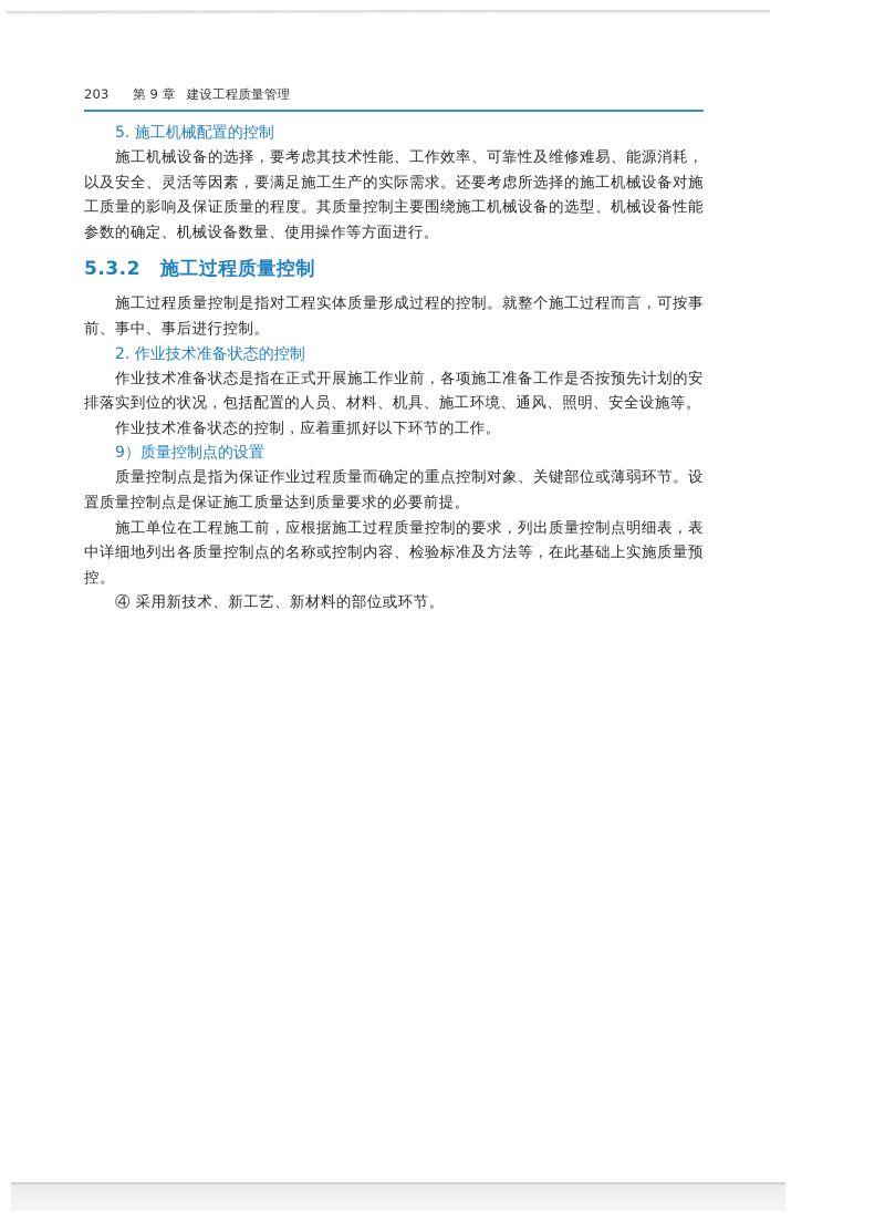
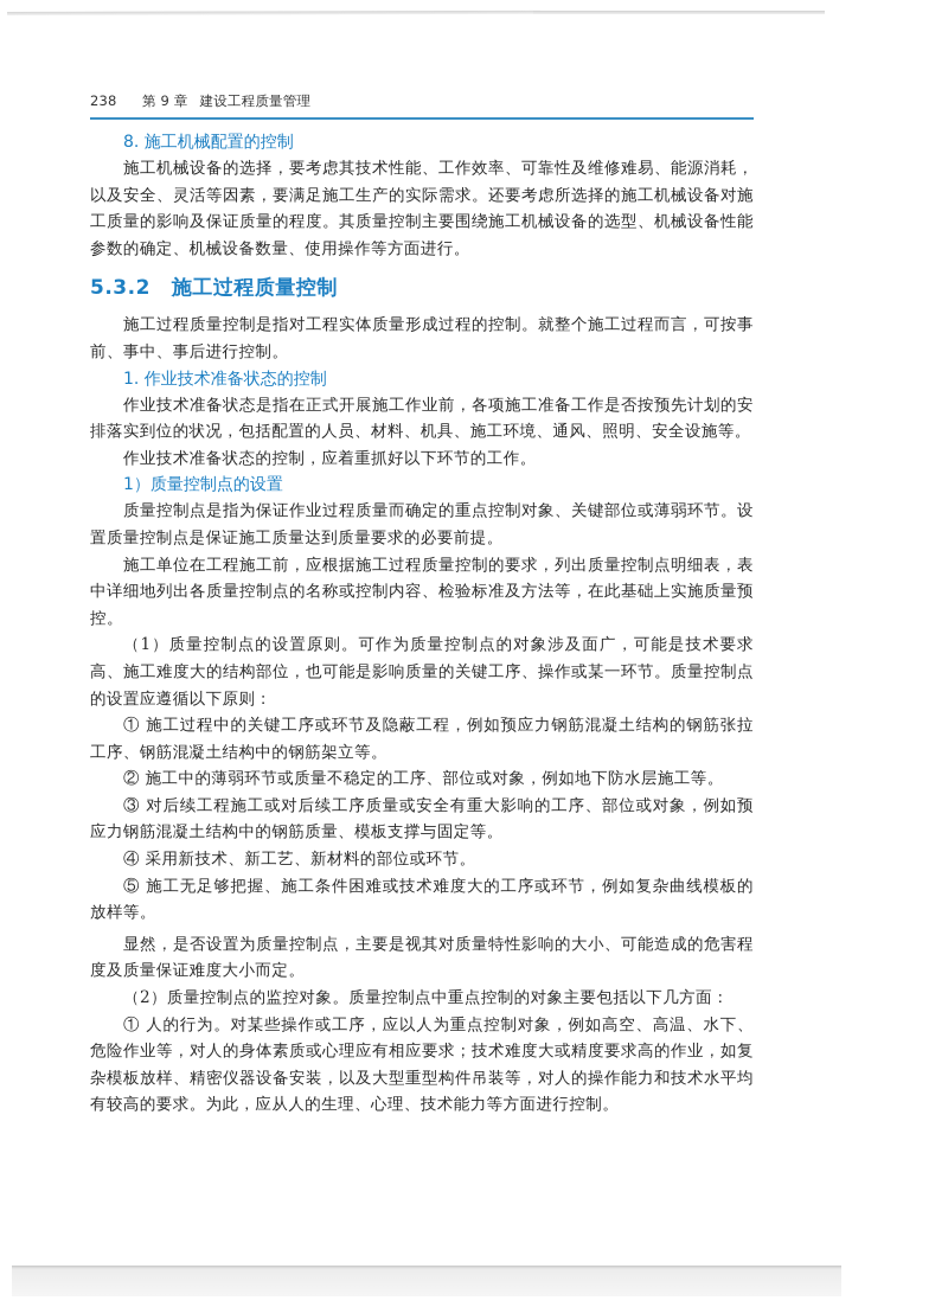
- 203
+ 238
  第 9 章
  建设工程质量管理
- 5. 施工机械配置的控制
+ 8. 施工机械配置的控制
  施工机械设备的选择，要考虑其技术性能、工作效率、可靠性及维修难易、能源消耗，以及安全、灵活等因素，要满足施工生产的实际需求。还要考虑所选择的施工机械设备对施工质量的影响及保证质量的程度。其质量控制主要围绕施工机械设备的选型、机械设备性能参数的确定、机械设备数量、使用操作等方面进行。
  5.3.2 施工过程质量控制
  施工过程质量控制是指对工程实体质量形成过程的控制。就整个施工过程而言，可按事前、事中、事后进行控制。
- 2. 作业技术准备状态的控制
+ 1. 作业技术准备状态的控制
  作业技术准备状态是指在正式开展施工作业前，各项施工准备工作是否按预先计划的安排落实到位的状况，包括配置的人员、材料、机具、施工环境、通风、照明、安全设施等。
  作业技术准备状态的控制，应着重抓好以下环节的工作。
- 9）质量控制点的设置
+ 1）质量控制点的设置
  质量控制点是指为保证作业过程质量而确定的重点控制对象、关键部位或薄弱环节。设置质量控制点是保证施工质量达到质量要求的必要前提。
  施工单位在工程施工前，应根据施工过程质量控制的要求，列出质量控制点明细表，表中详细地列出各质量控制点的名称或控制内容、检验标准及方法等，在此基础上实施质量预控。
+ （1）质量控制点的设置原则。可作为质量控制点的对象涉及面广，可能是技术要求高、施工难度大的结构部位，也可能是影响质量的关键工序、操作或某一环节。质量控制点的设置应遵循以下原则：
+ ① 施工过程中的关键工序或环节及隐蔽工程，例如预应力钢筋混凝土结构的钢筋张拉工序、钢筋混凝土结构中的钢筋架立等。
+ ② 施工中的薄弱环节或质量不稳定的工序、部位或对象，例如地下防水层施工等。
+ ③ 对后续工程施工或对后续工序质量或安全有重大影响的工序、部位或对象，例如预应力钢筋混凝土结构中的钢筋质量、模板支撑与固定等。
  ④ 采用新技术、新工艺、新材料的部位或环节。
+ ⑤ 施工无足够把握、施工条件困难或技术难度大的工序或环节，例如复杂曲线模板的放样等。
+ 显然，是否设置为质量控制点，主要是视其对质量特性影响的大小、可能造成的危害程度及质量保证难度大小而定。
+ （2）质量控制点的监控对象。质量控制点中重点控制的对象主要包括以下几方面：
+ ① 人的行为。对某些操作或工序，应以人为重点控制对象，例如高空、高温、水下、危险作业等，对人的身体素质或心理应有相应要求；技术难度大或精度要求高的作业，如复杂模板放样、精密仪器设备安装，以及大型重型构件吊装等，对人的操作能力和技术水平均有较高的要求。为此，应从人的生理、心理、技术能力等方面进行控制。
